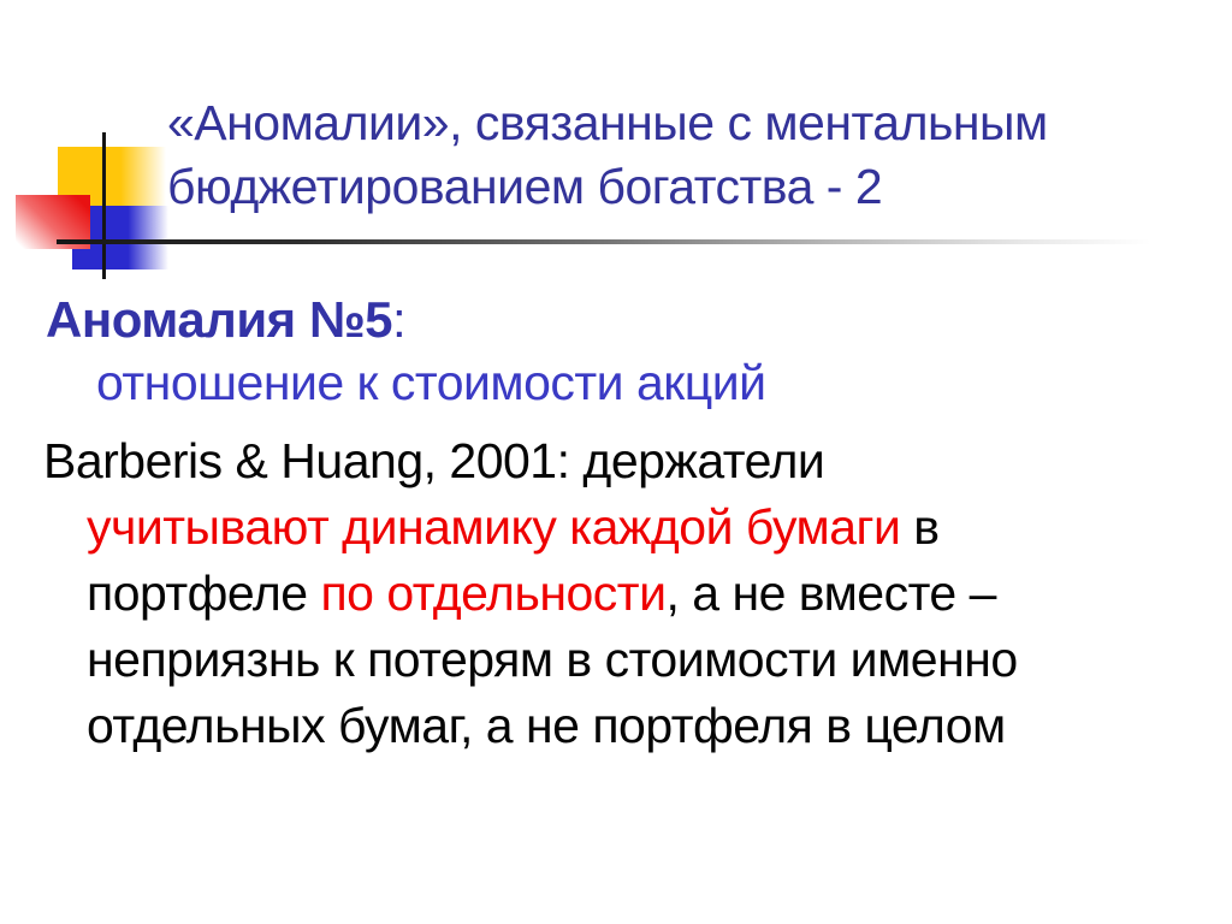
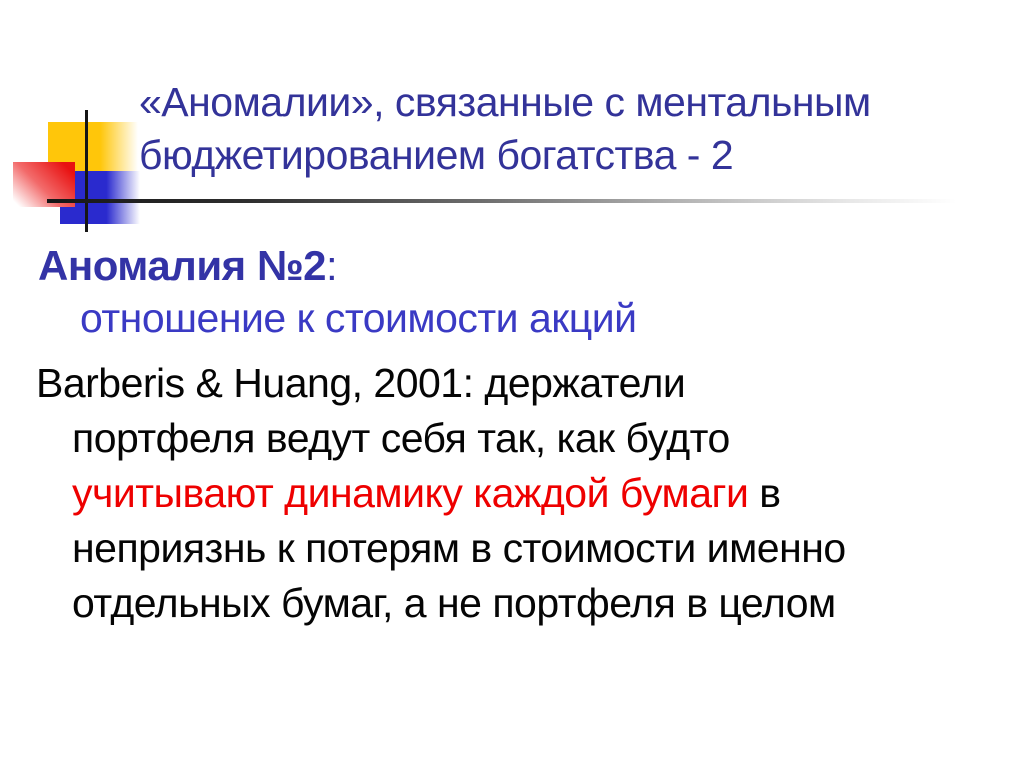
  «Аномалии», связанные с ментальным
  бюджетированием богатства - 2
- Аномалия №5:
+ Аномалия №2:
  отношение к стоимости акций
  Barberis & Huang, 2001: держатели
+ портфеля ведут себя так, как будто
  учитывают динамику каждой бумаги в
- портфеле по отдельности, а не вместе –
  неприязнь к потерям в стоимости именно
  отдельных бумаг, а не портфеля в целом
